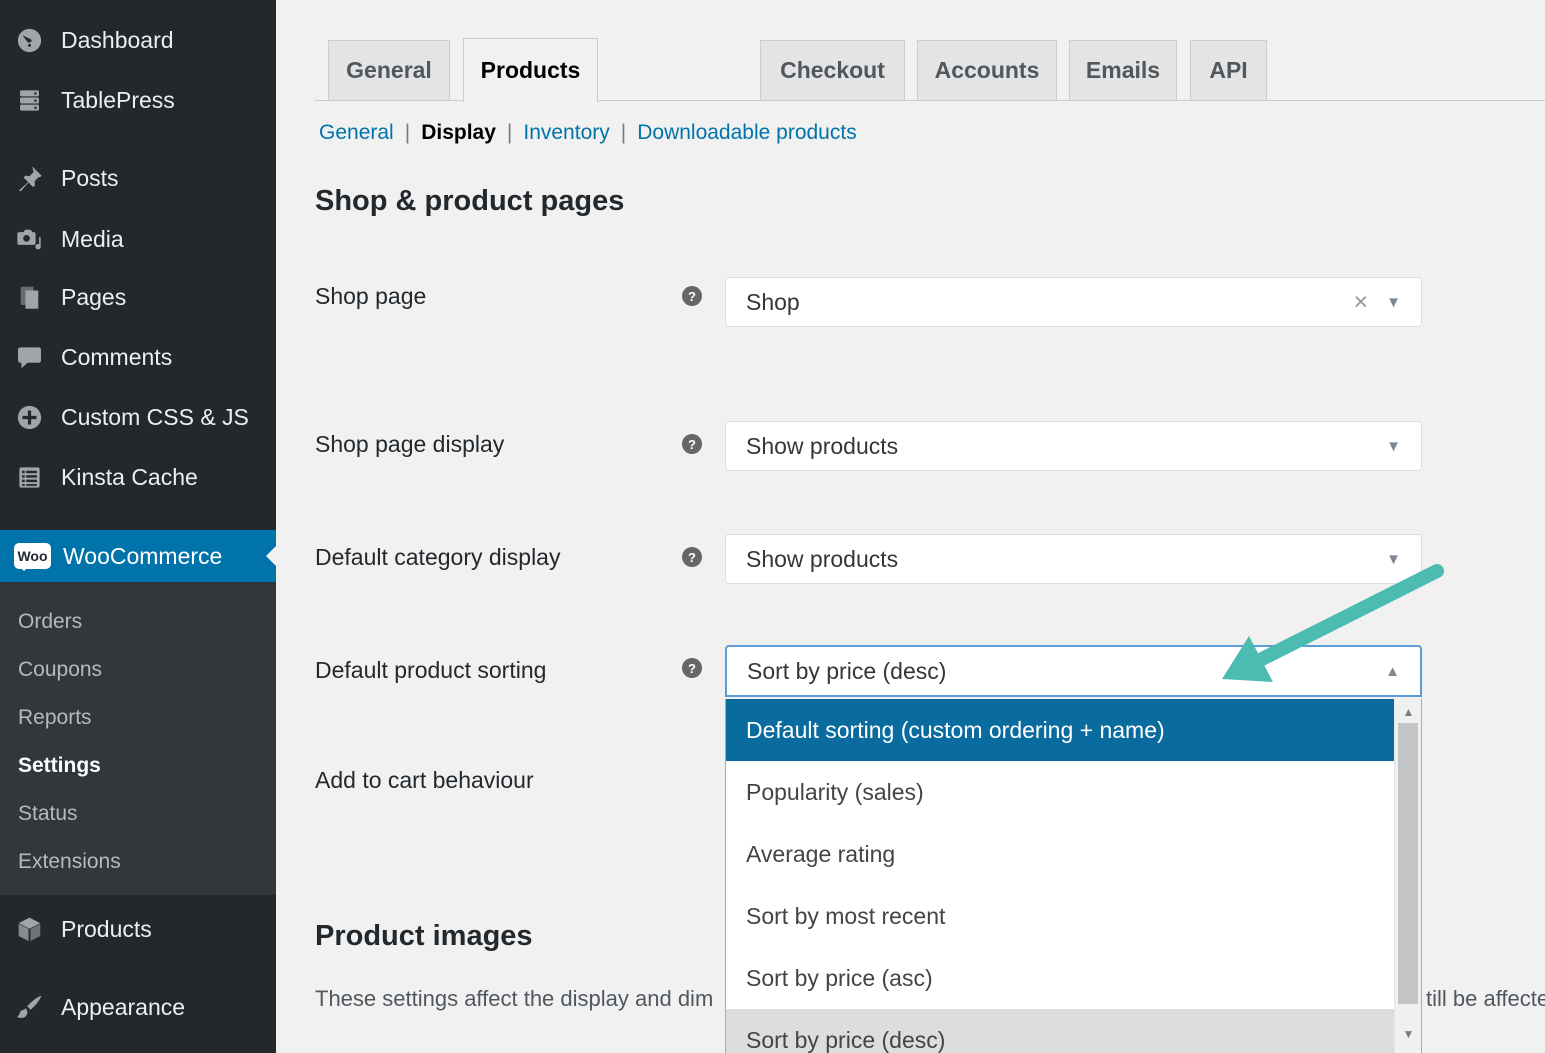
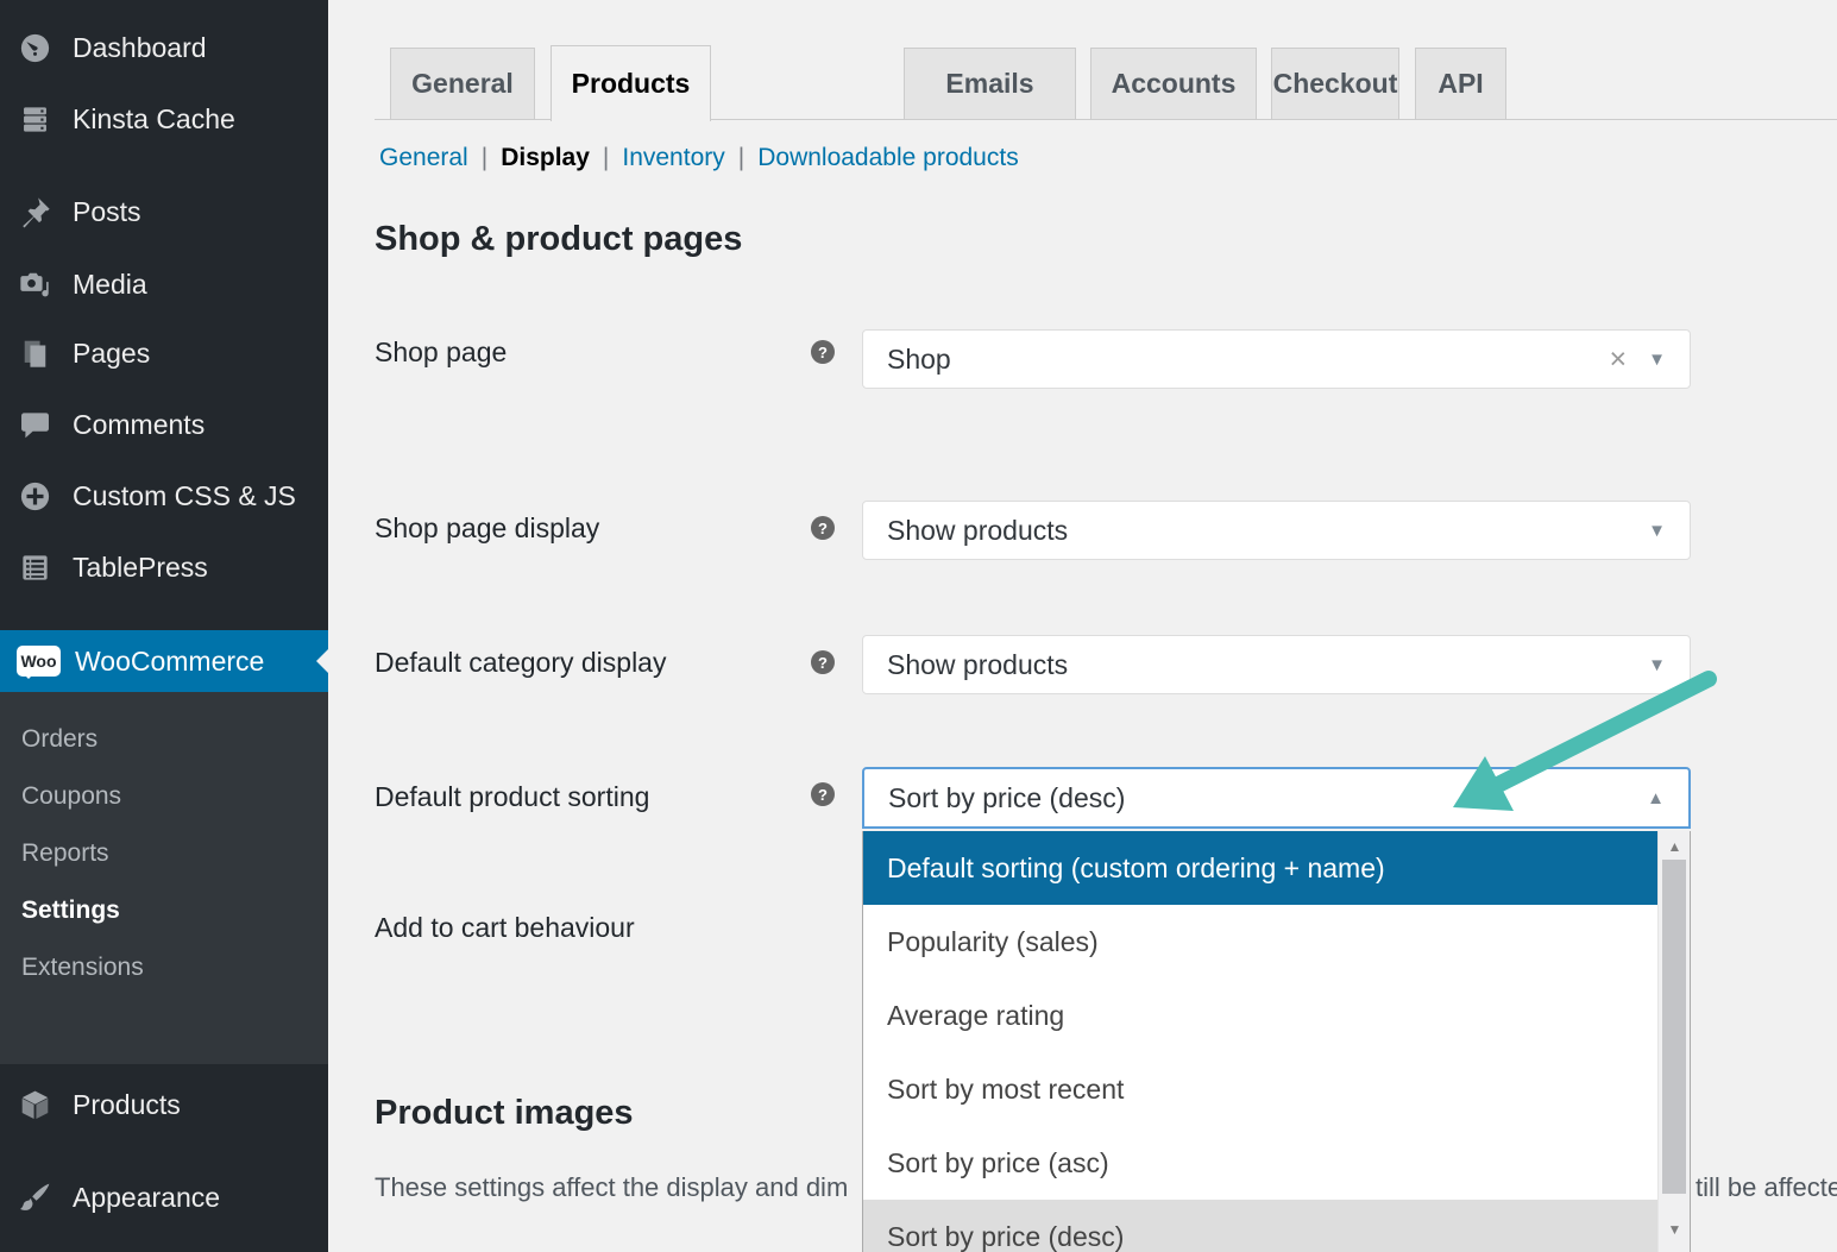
  Dashboard
- TablePress
+ Kinsta Cache
  Posts
  Media
  Pages
  Comments
  Custom CSS & JS
- Kinsta Cache
+ TablePress
  Woo
  WooCommerce
  Orders
  Coupons
  Reports
  Settings
- Status
  Extensions
  Products
  Appearance
  General
  Products
- Checkout
+ Emails
  Accounts
- Emails
+ Checkout
  API
  General | Display | Inventory | Downloadable products
  Shop & product pages
  Shop page
  ?
  Shop
  ×
  ▼
  Shop page display
  ?
  Show products
  ▼
  Default category display
  ?
  Show products
  ▼
  Default product sorting
  ?
  Sort by price (desc)
  ▲
  Default sorting (custom ordering + name)
  Popularity (sales)
  Average rating
  Sort by most recent
  Sort by price (asc)
  Sort by price (desc)
  ▲
  ▼
  Add to cart behaviour
  Product images
  These settings affect the display and dim
  till be affecte
